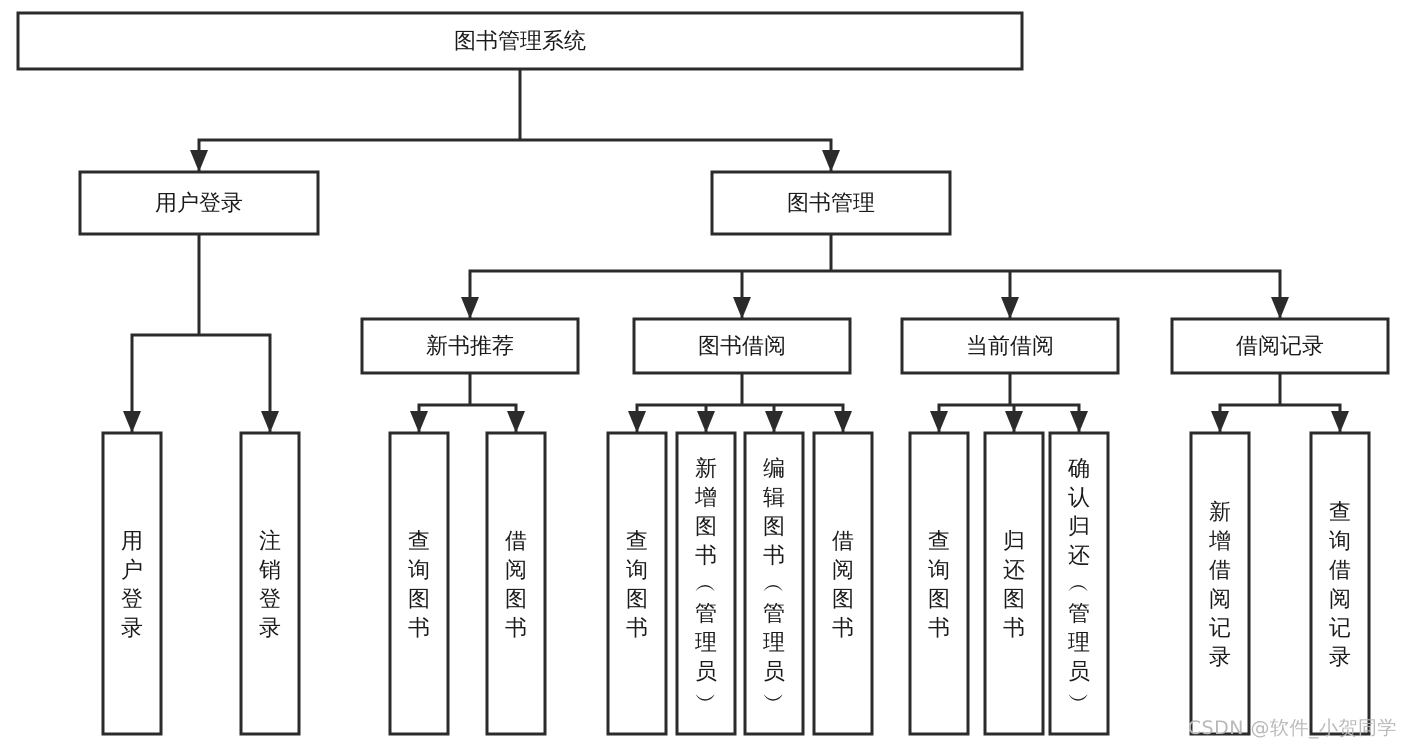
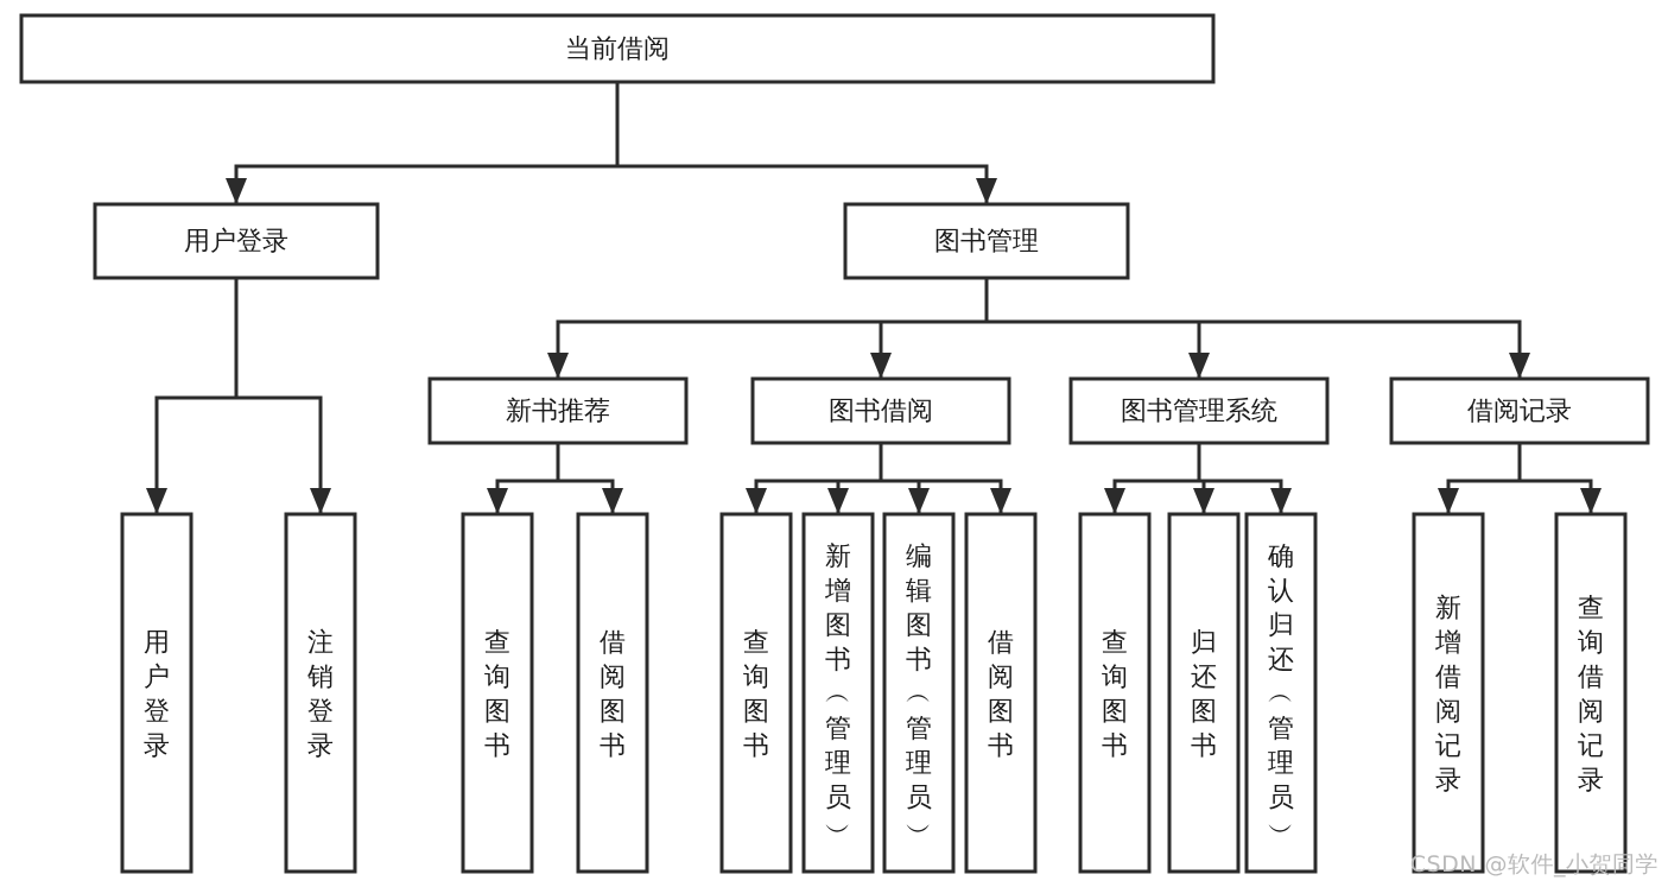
- 图书管理系统
+ 当前借阅
  用户登录
  图书管理
  新书推荐
  图书借阅
- 当前借阅
+ 图书管理系统
  借阅记录
  用户登录
  注销登录
  查询图书
  借阅图书
  查询图书
  新增图书 ︵ 管理员 ︶
  编辑图书 ︵ 管理员 ︶
  借阅图书
  查询图书
  归还图书
  确认归还 ︵ 管理员 ︶
  新增借阅记录
  查询借阅记录
  CSDN @软件_小贺同学
